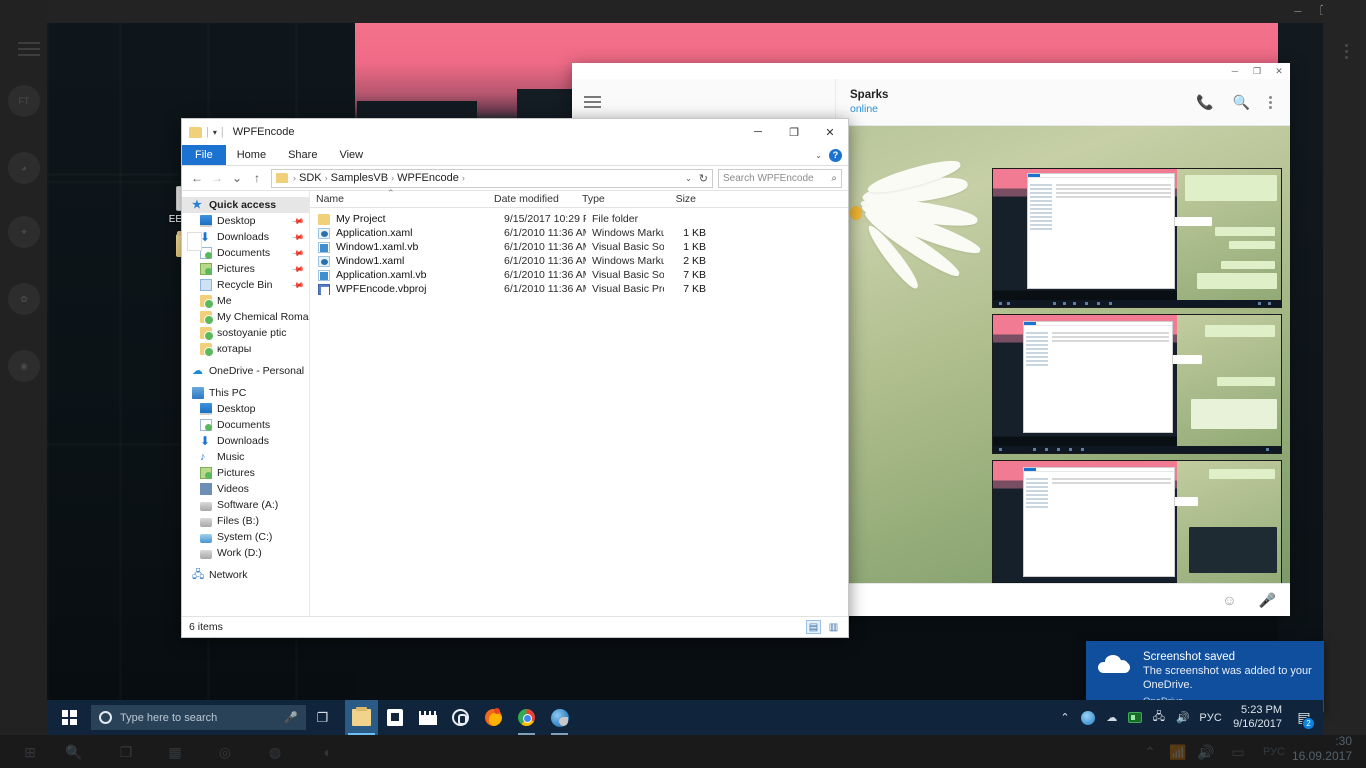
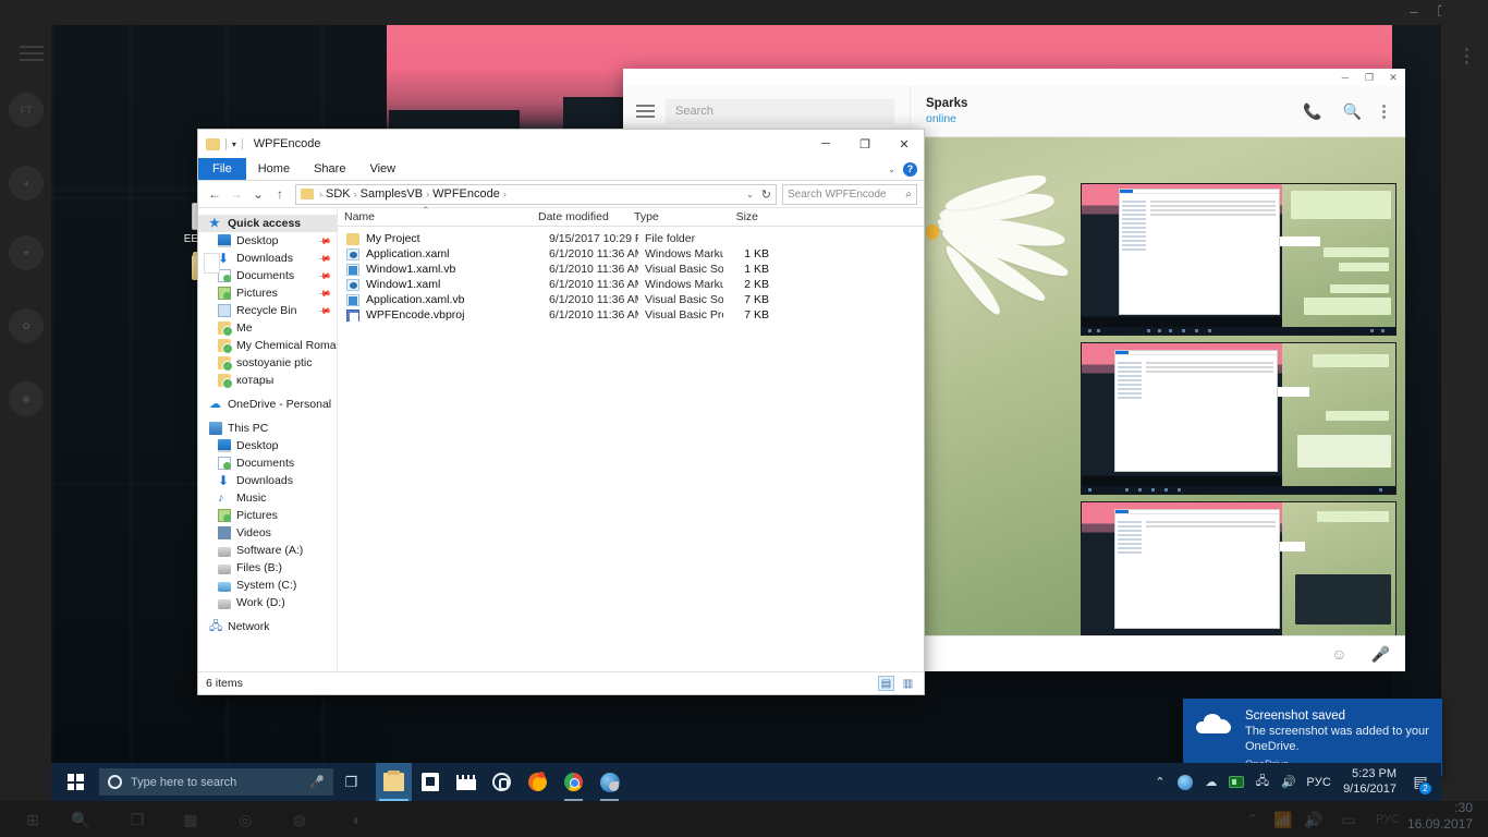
  –
  ◕
  ✦
  ✿
  ◉
  ⊞
  🔍
  ❐
  ▦
  ◎
  ◍
  ◐
  ⌃
  📶
  🔊
  ▭
  РУС
  :30
  16.09.2017
  ─
  ❐
  ✕
+ Search
  Sparks
  online
  📞
  🔍
  ☺
  🎤
  |
  ▾
  |
  WPFEncode
  ─
  ❐
  ✕
  File
  Home
  Share
  View
  ⌄
  ?
  ←
  →
  ⌄
  ↑
  ›
  SDK
  ›
  SamplesVB
  ›
  WPFEncode
  ›
  ⌄
  ↻
  Search WPFEncode
  ⌕
  ★
  Quick access
  Desktop
  ⬇
  Downloads
  Documents
  Pictures
  Recycle Bin
  Me
  My Chemical Roma
  sostoyanie ptic
  котары
  ☁
  OneDrive - Personal
  This PC
  Desktop
  Documents
  ⬇
  Downloads
  ♪
  Music
  Pictures
  Videos
  Software (A:)
  Files (B:)
  System (C:)
  Work (D:)
  🖧
  Network
  Name
  Date modified
  Type
  Size
  My Project
  9/15/2017 10:29
  File folder
  Application.xaml
  6/1/2010 11:36 A
  Windows Marku
  1 KB
  Window1.xaml.vb
  6/1/2010 11:36 A
  1 KB
  Window1.xaml
  6/1/2010 11:36 A
  Windows Marku
  2 KB
  Application.xaml.vb
  6/1/2010 11:36 A
  7 KB
  WPFEncode.vbproj
  6/1/2010 11:36 A
  7 KB
  6 items
  ▤
  ▥
  Screenshot saved
  The screenshot was added to your OneDrive.
  Type here to search
  🎤
  ❐
  ⌃
  ☁
  🖧
  🔊
  РУС
  5:23 PM
  9/16/2017
  ▤
  2
